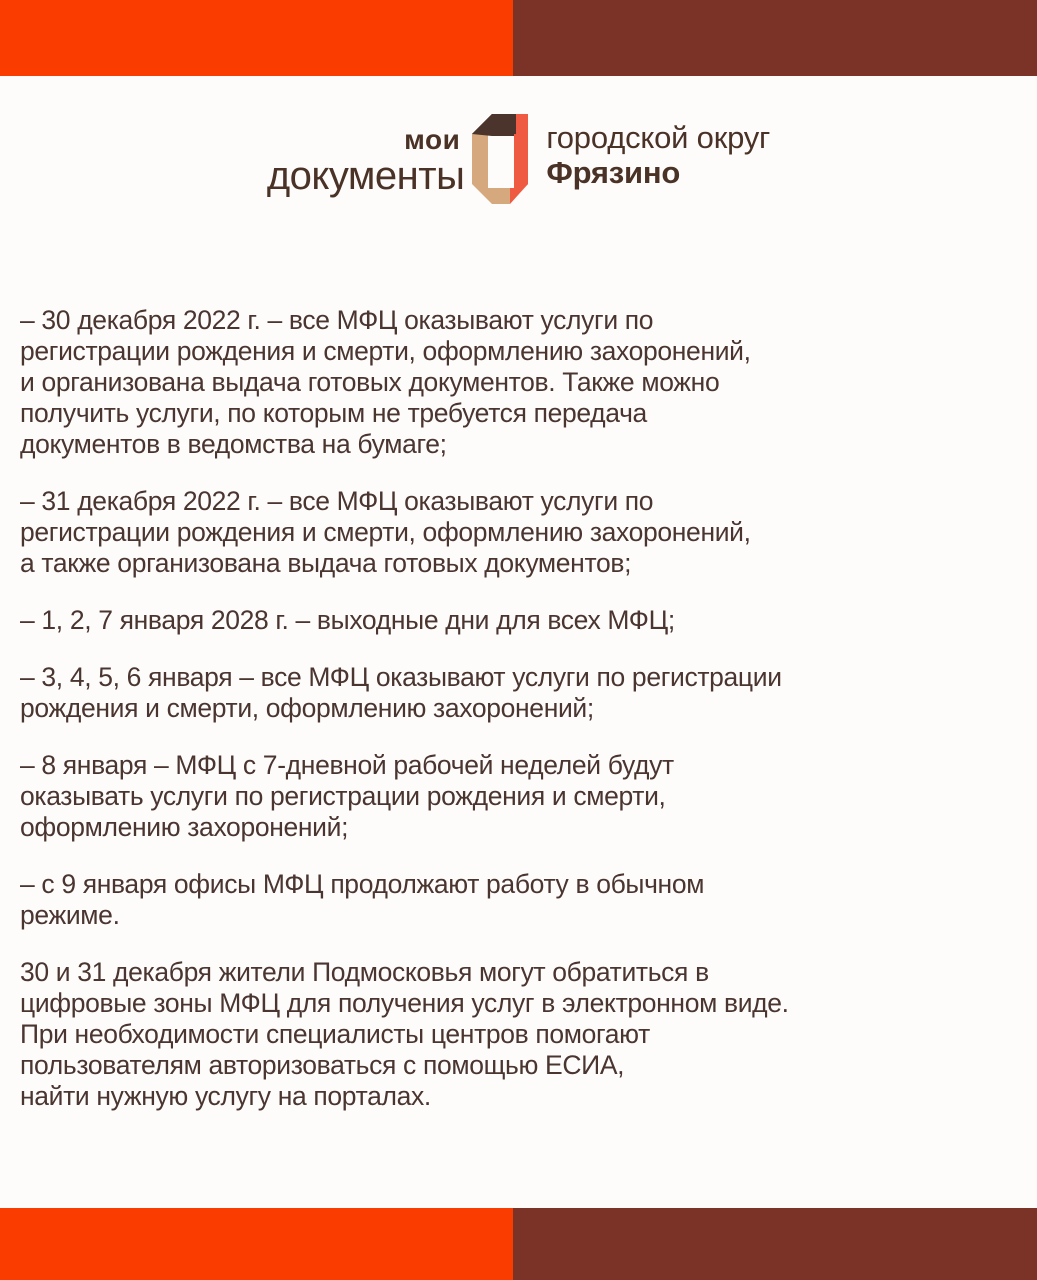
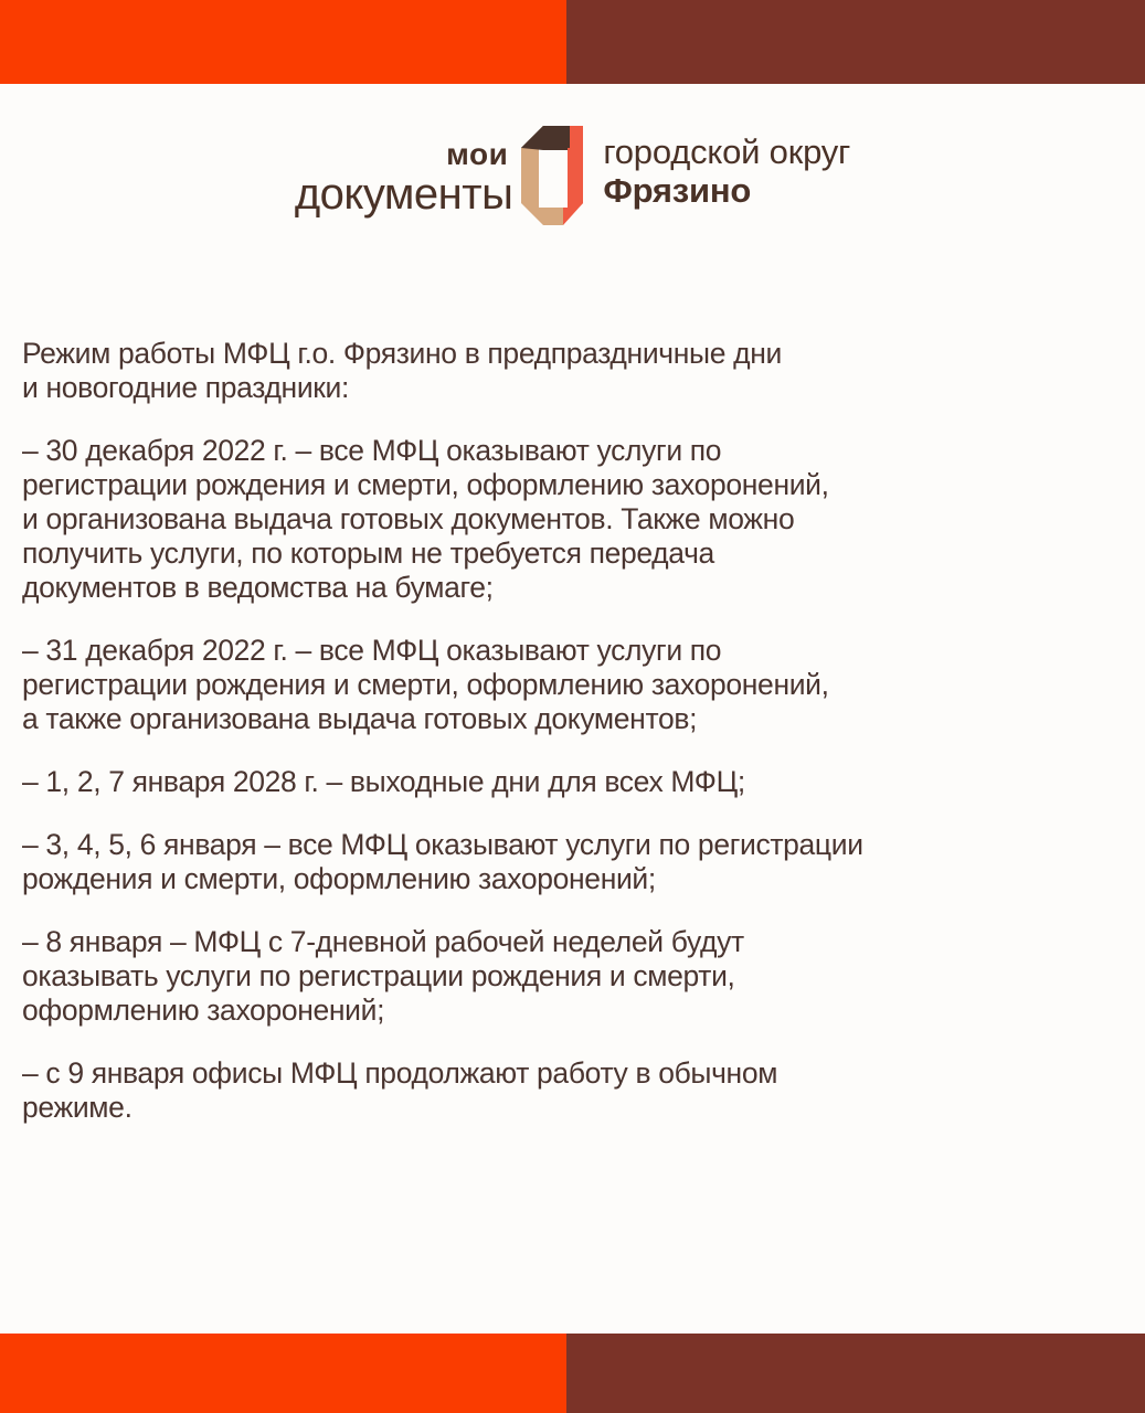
  мои
  документы
  городской округ
  Фрязино
+ Режим работы МФЦ г.о. Фрязино в предпраздничные дни
+ и новогодние праздники:
  – 30 декабря 2022 г. – все МФЦ оказывают услуги по
  регистрации рождения и смерти, оформлению захоронений,
  и организована выдача готовых документов. Также можно
  получить услуги, по которым не требуется передача
  документов в ведомства на бумаге;
  – 31 декабря 2022 г. – все МФЦ оказывают услуги по
  регистрации рождения и смерти, оформлению захоронений,
  а также организована выдача готовых документов;
  – 1, 2, 7 января 2028 г. – выходные дни для всех МФЦ;
  – 3, 4, 5, 6 января – все МФЦ оказывают услуги по регистрации
  рождения и смерти, оформлению захоронений;
  – 8 января – МФЦ с 7-дневной рабочей неделей будут
  оказывать услуги по регистрации рождения и смерти,
  оформлению захоронений;
  – с 9 января офисы МФЦ продолжают работу в обычном
  режиме.
- 30 и 31 декабря жители Подмосковья могут обратиться в
- цифровые зоны МФЦ для получения услуг в электронном виде.
- При необходимости специалисты центров помогают
- пользователям авторизоваться с помощью ЕСИА,
- найти нужную услугу на порталах.
